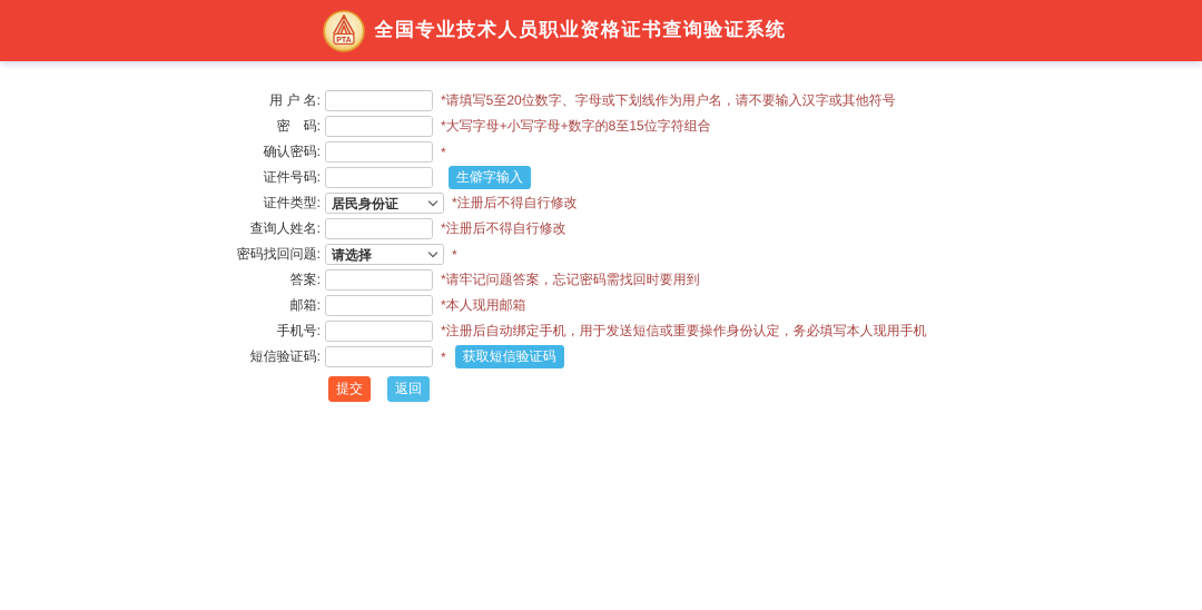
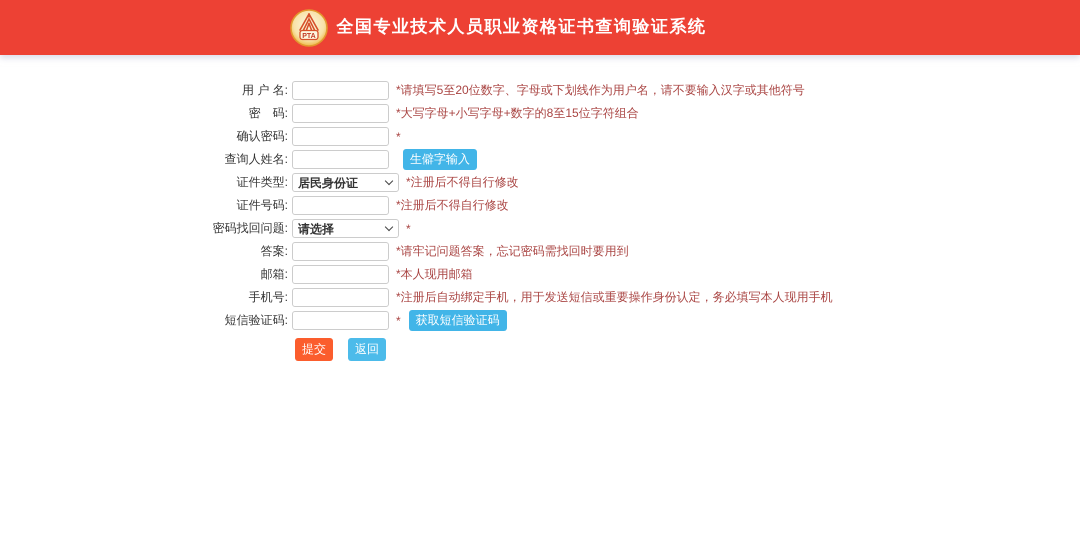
  全国专业技术人员职业资格证书查询验证系统
  用 户 名:
  *请填写5至20位数字、字母或下划线作为用户名，请不要输入汉字或其他符号
  密 码:
  *大写字母+小写字母+数字的8至15位字符组合
  确认密码:
  *
- 证件号码:
+ 查询人姓名:
  生僻字输入
  证件类型:
  居民身份证
  *注册后不得自行修改
- 查询人姓名:
+ 证件号码:
  *注册后不得自行修改
  密码找回问题:
  请选择
  *
  答案:
  *请牢记问题答案，忘记密码需找回时要用到
  邮箱:
  *本人现用邮箱
  手机号:
  *注册后自动绑定手机，用于发送短信或重要操作身份认定，务必填写本人现用手机
  短信验证码:
  *
  获取短信验证码
  提交
  返回
